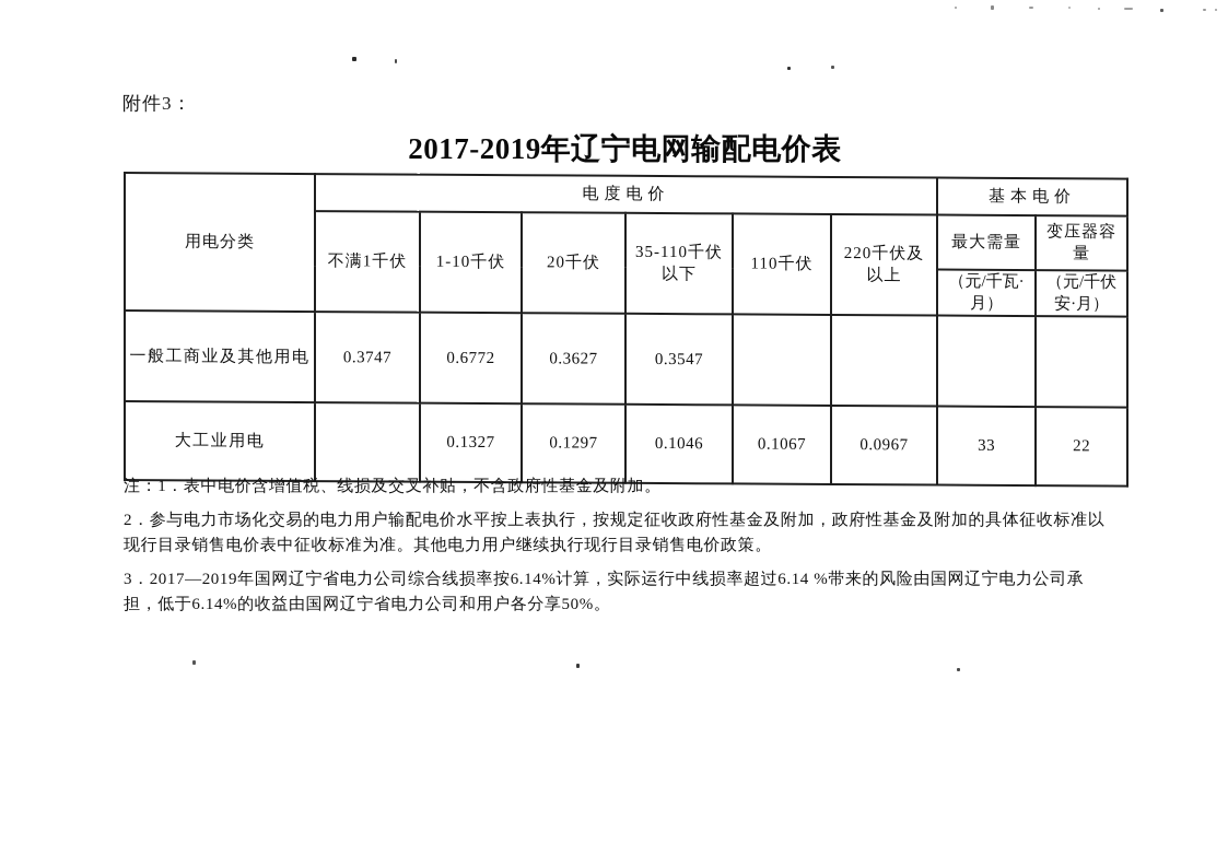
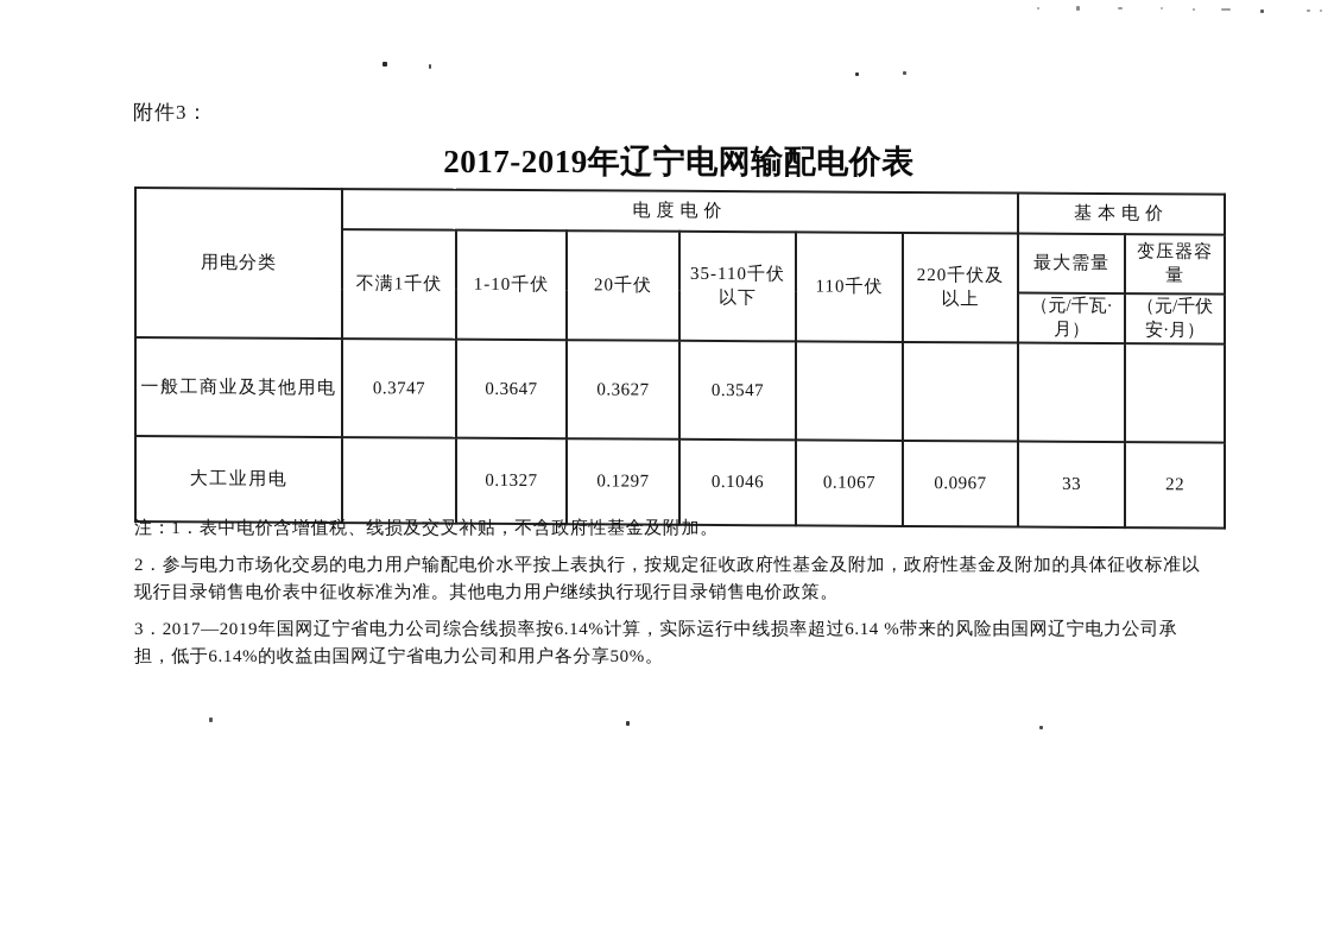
  附件3：
  2017-2019年辽宁电网输配电价表
  用电分类	电度电价	基本电价
  不满1千伏	1-10千伏	20千伏	35-110千伏以下	110千伏	220千伏及以上	最大需量	变压器容量
  （元/千瓦·月）	（元/千伏安·月）
- 一般工商业及其他用电	0.3747	0.6772	0.3627	0.3547
+ 一般工商业及其他用电	0.3747	0.3647	0.3627	0.3547
  大工业用电		0.1327	0.1297	0.1046	0.1067	0.0967	33	22
  注：1．表中电价含增值税、线损及交叉补贴，不含政府性基金及附加。
  2．参与电力市场化交易的电力用户输配电价水平按上表执行，按规定征收政府性基金及附加，政府性基金及附加的具体征收标准以现行目录销售电价表中征收标准为准。其他电力用户继续执行现行目录销售电价政策。
  3．2017—2019年国网辽宁省电力公司综合线损率按6.14%计算，实际运行中线损率超过6.14 %带来的风险由国网辽宁电力公司承担，低于6.14%的收益由国网辽宁省电力公司和用户各分享50%。
